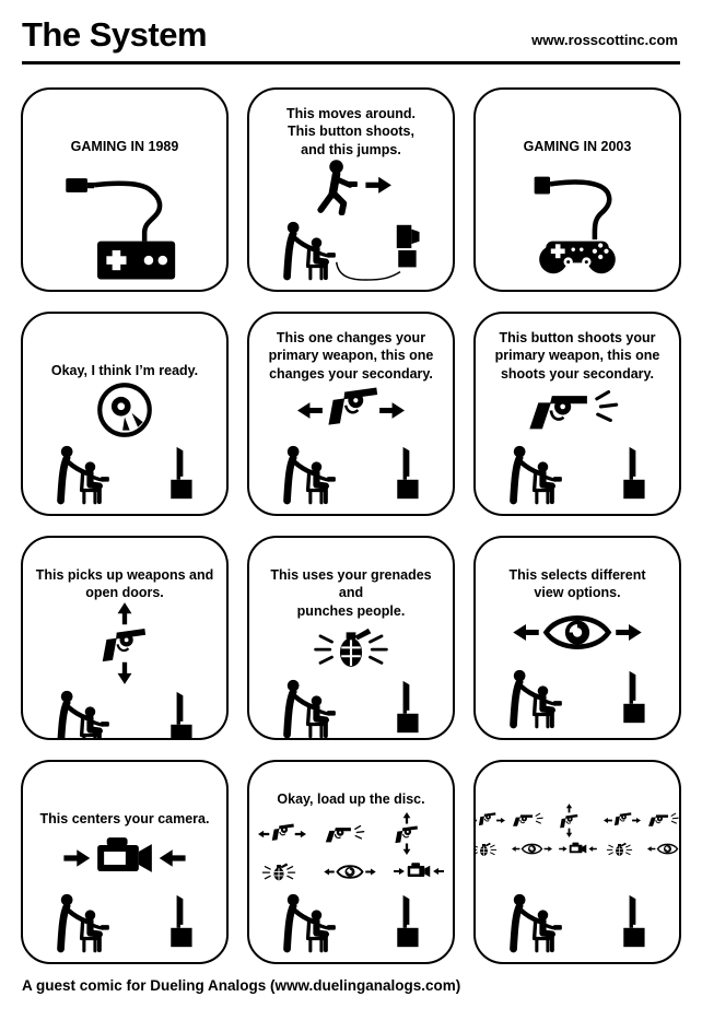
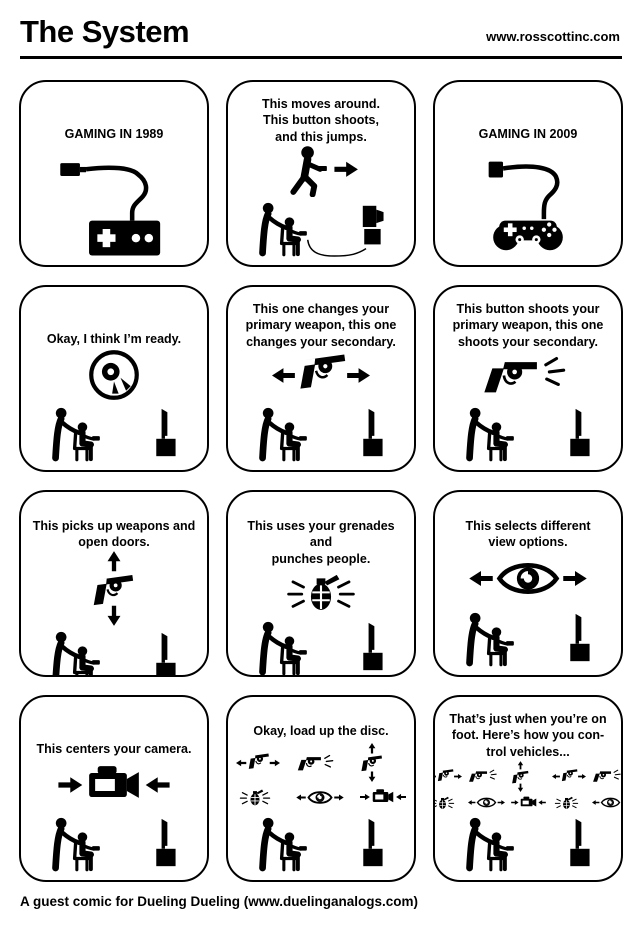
  The System
  www.rosscottinc.com
  GAMING IN 1989
  This moves around.
  This button shoots,
  and this jumps.
- GAMING IN 2003
+ GAMING IN 2009
  Okay, I think I’m ready.
  This one changes your
  primary weapon, this one
  changes your secondary.
  This button shoots your
  primary weapon, this one
  shoots your secondary.
  This picks up weapons and
  open doors.
  This uses your grenades and
  punches people.
  This selects different
  view options.
  This centers your camera.
  Okay, load up the disc.
+ That’s just when you’re on
+ foot. Here’s how you con-
+ trol vehicles...
- A guest comic for Dueling Analogs (www.duelinganalogs.com)
+ A guest comic for Dueling Dueling (www.duelinganalogs.com)
